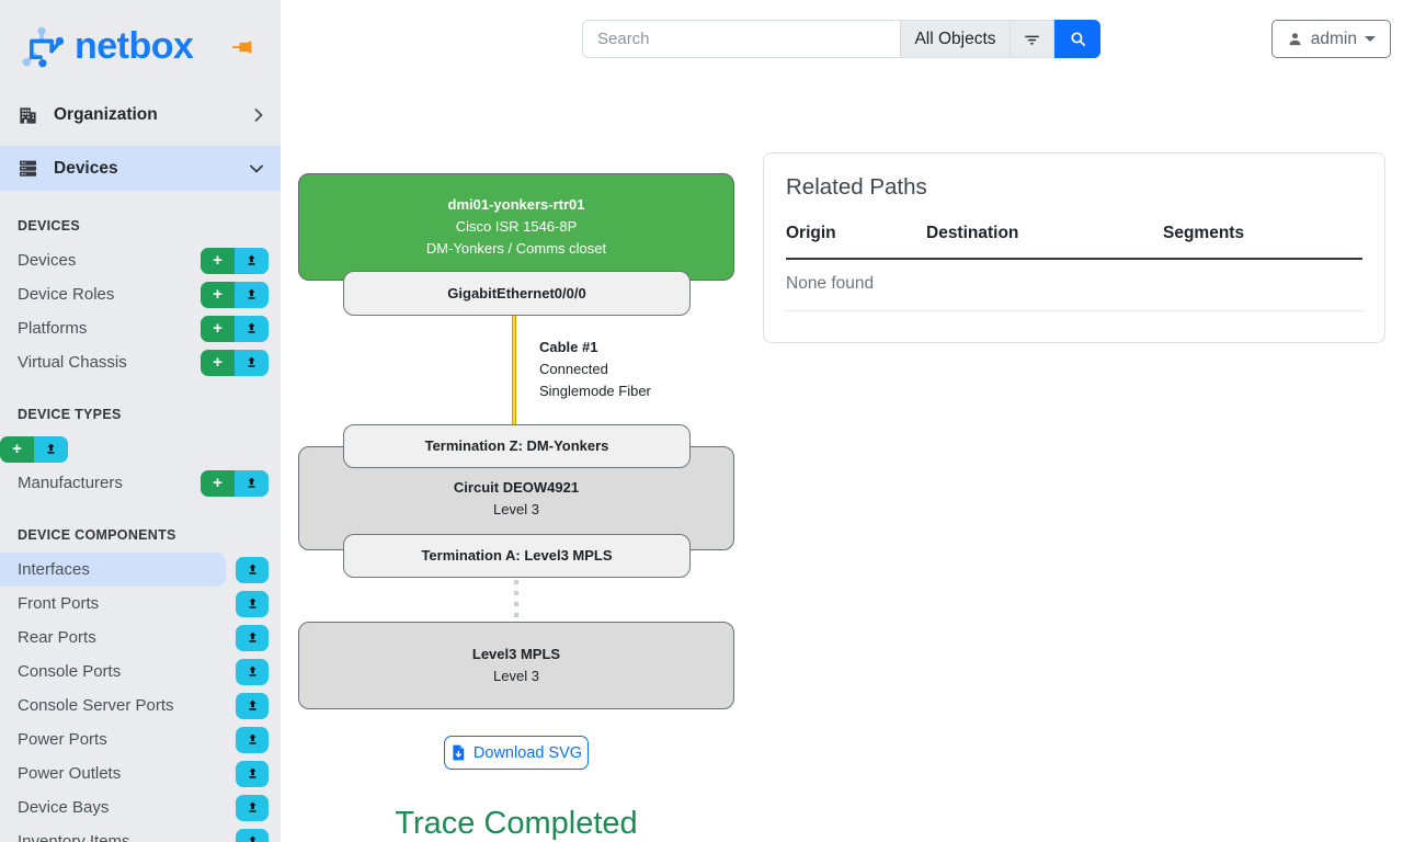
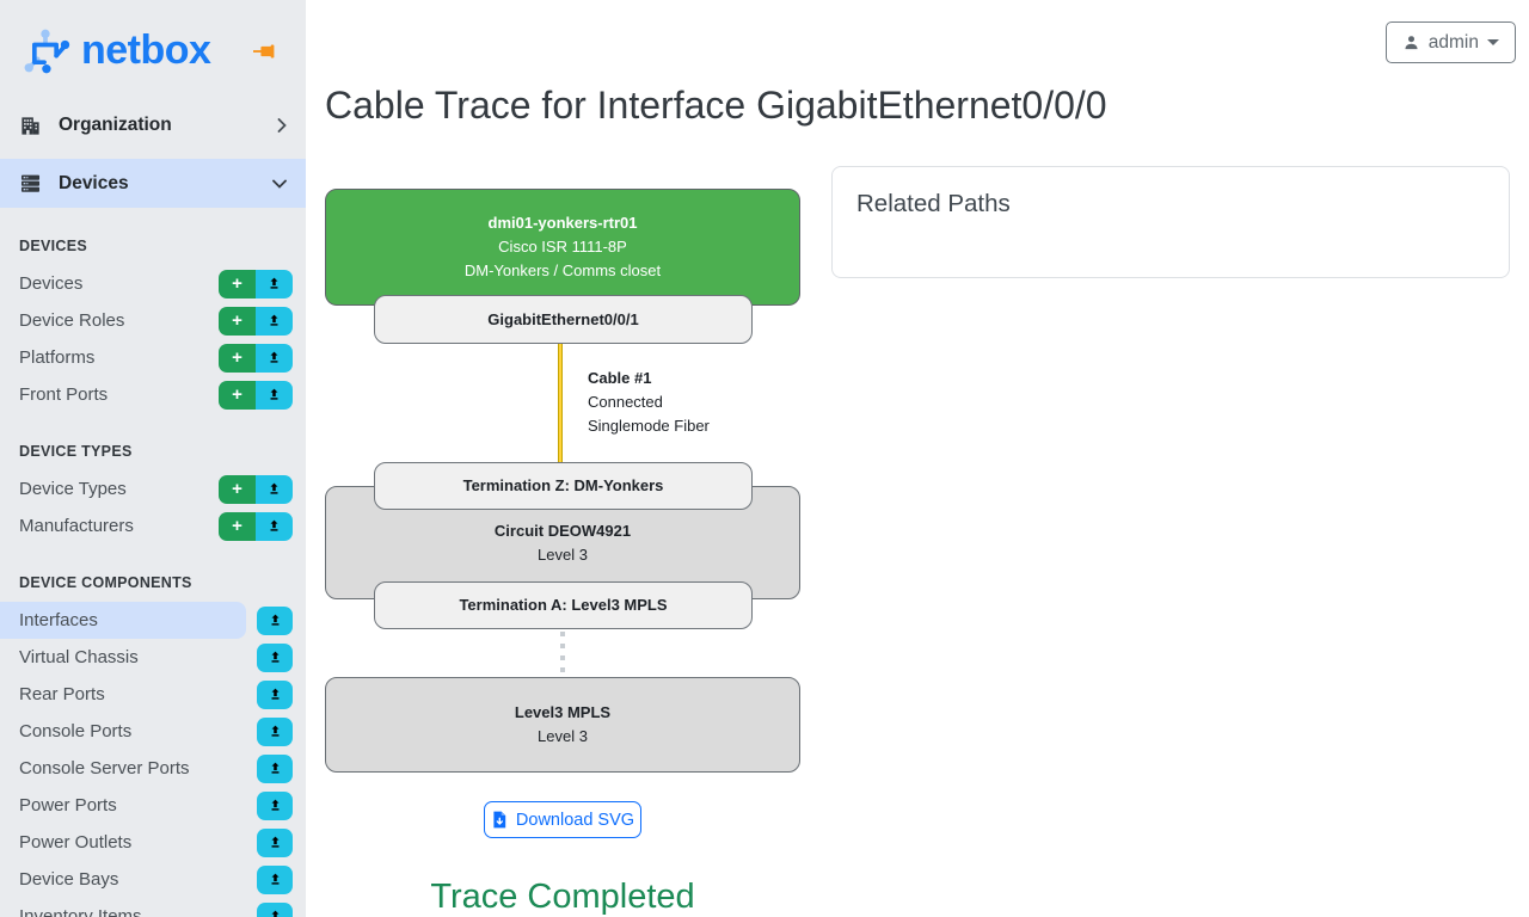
  netbox
  Organization
  Devices
  DEVICES
  Devices
  +
  Device Roles
  +
  Platforms
  +
- Virtual Chassis
+ Front Ports
  +
  DEVICE TYPES
+ Device Types
  +
  Manufacturers
  +
  DEVICE COMPONENTS
  Interfaces
- Front Ports
+ Virtual Chassis
  Rear Ports
  Console Ports
  Console Server Ports
  Power Ports
  Power Outlets
  Device Bays
- Search
- All Objects
  admin
+ Cable Trace for Interface GigabitEthernet0/0/0
  dmi01-yonkers-rtr01
- Cisco ISR 1546-8P
+ Cisco ISR 1111-8P
  DM-Yonkers / Comms closet
- GigabitEthernet0/0/0
+ GigabitEthernet0/0/1
  Cable #1
  Connected
  Singlemode Fiber
  Circuit DEOW4921
  Level 3
  Termination Z: DM-Yonkers
  Termination A: Level3 MPLS
  Level3 MPLS
  Level 3
  Download SVG
  Trace Completed
  Related Paths
- Origin	Destination	Segments
- None found
